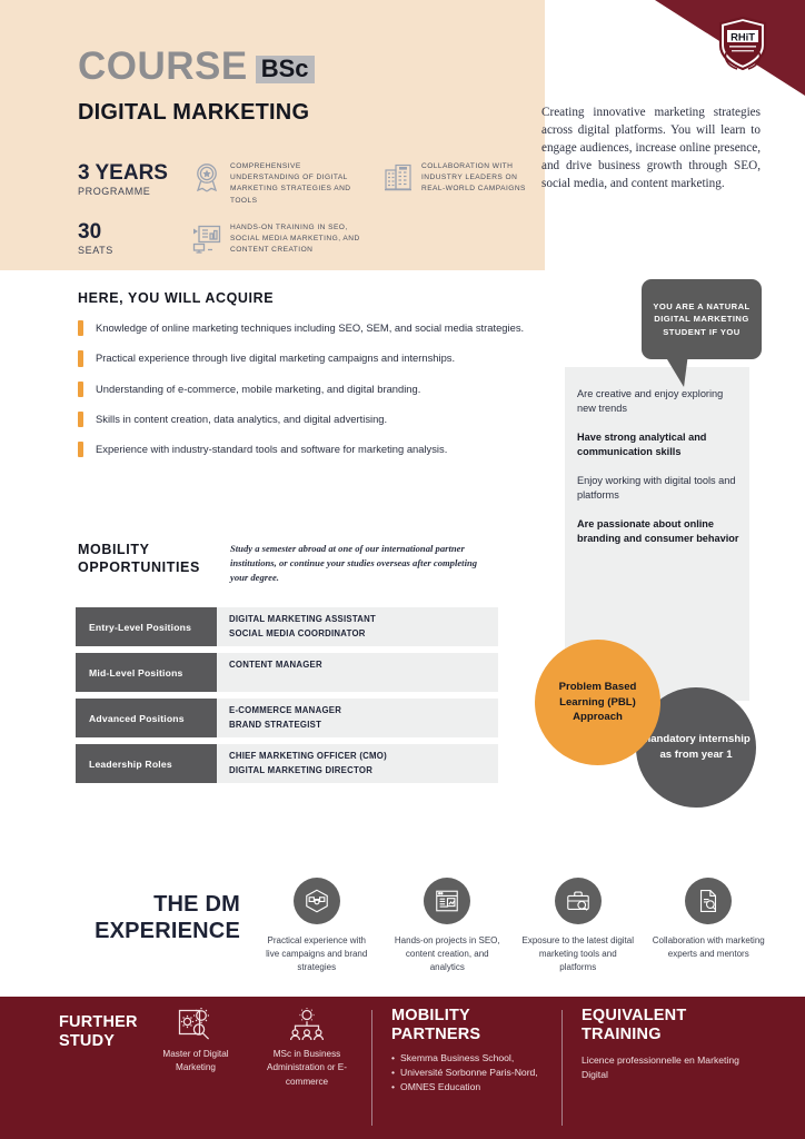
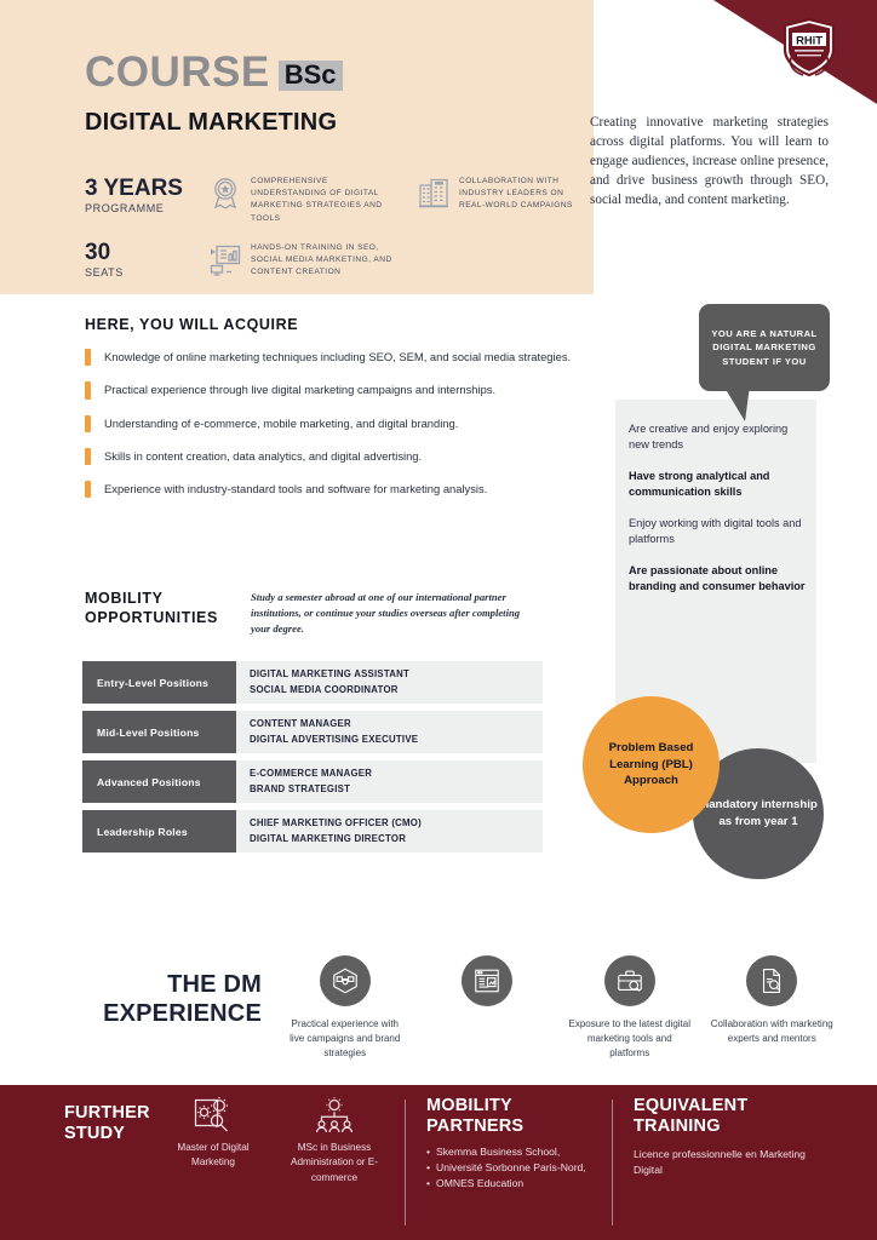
  RHiT
  COURSE
  BSc
  DIGITAL MARKETING
  3 YEARS
  PROGRAMME
  30
  SEATS
  Creating innovative marketing strategies across digital platforms. You will learn to engage audiences, increase online presence, and drive business growth through SEO, social media, and content marketing.
  HERE, YOU WILL ACQUIRE
  Knowledge of online marketing techniques including SEO, SEM, and social media strategies.
  Practical experience through live digital marketing campaigns and internships.
  Understanding of e-commerce, mobile marketing, and digital branding.
  Skills in content creation, data analytics, and digital advertising.
  Experience with industry-standard tools and software for marketing analysis.
  YOU ARE A NATURAL DIGITAL MARKETING STUDENT IF YOU
  Are creative and enjoy exploring new trends
  Have strong analytical and communication skills
  Enjoy working with digital tools and platforms
  Are passionate about online branding and consumer behavior
  MOBILITY
  OPPORTUNITIES
  Study a semester abroad at one of our international partner institutions, or continue your studies overseas after completing your degree.
  Entry-Level Positions
  DIGITAL MARKETING ASSISTANT
  SOCIAL MEDIA COORDINATOR
  Mid-Level Positions
  CONTENT MANAGER
+ DIGITAL ADVERTISING EXECUTIVE
  Advanced Positions
  E-COMMERCE MANAGER
  BRAND STRATEGIST
  Leadership Roles
  CHIEF MARKETING OFFICER (CMO)
  DIGITAL MARKETING DIRECTOR
  andatory internship as from year 1
  Problem Based Learning (PBL) Approach
  THE DM
  EXPERIENCE
  Practical experience with live campaigns and brand strategies
- Hands-on projects in SEO, content creation, and analytics
  Exposure to the latest digital marketing tools and platforms
  Collaboration with marketing experts and mentors
  FURTHER
  STUDY
  Master of Digital Marketing
  MSc in Business Administration or E-commerce
  MOBILITY
  PARTNERS
  •
  Skemma Business School,
  •
  Université Sorbonne Paris-Nord,
  •
  OMNES Education
  EQUIVALENT
  TRAINING
  Licence professionnelle en Marketing Digital
